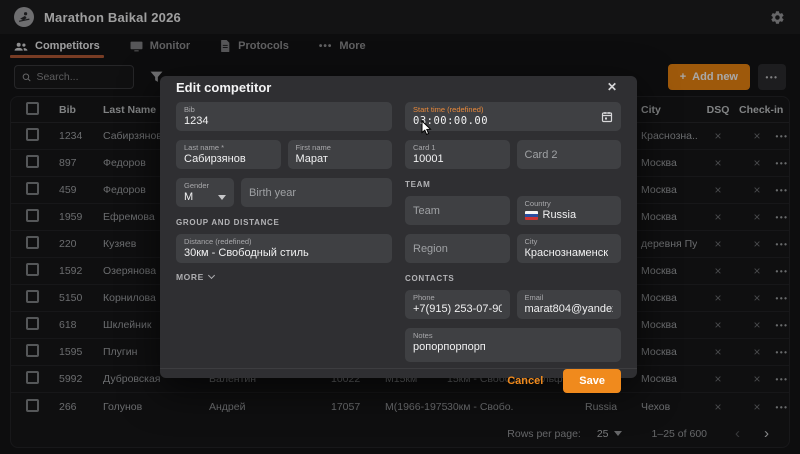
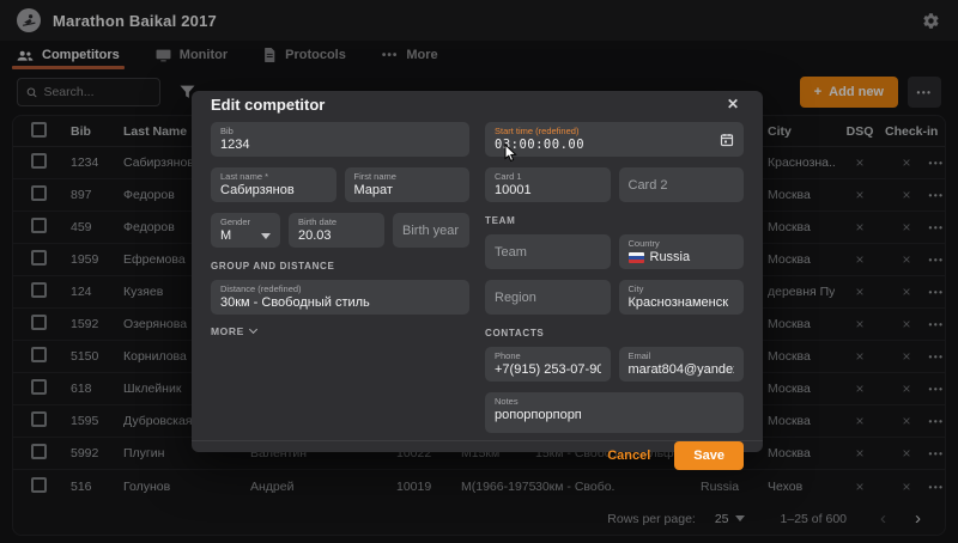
- Marathon Baikal 2026
+ Marathon Baikal 2017
  Competitors
  Monitor
  Protocols
  •••
  More
  Search...
  +
  Add new
  •••
  Bib
  Last Name
  City
  DSQ
  Check-
  1234
  Сабирзяно
  Краснозна..
  ×
  ×
  •••
  897
  Федоров
  Москва
  ×
  ×
  •••
  459
  Федоров
  Москва
  ×
  ×
  •••
  1959
  Ефремова
  Москва
  ×
  ×
  •••
- 220
+ 124
  Кузяев
  деревня Пу
  ×
  ×
  •••
  1592
  Озерянова
  Москва
  ×
  ×
  •••
  5150
  Корнилова
  Москва
  ×
  ×
  •••
  618
  Шклейник
  Москва
  ×
  ×
  •••
  1595
- Плугин
+ Дубровская
  Москва
  ×
  ×
  •••
  5992
- Дубровская
+ Плугин
  Валентин
  10022
  М15км
  15км - Свобо.
  Москва
  ×
  ×
  •••
- 266
+ 516
  Голунов
  Андрей
- 17057
+ 10019
  М(1966-1975
  30км - Свобо.
  Russia
  Чехов
  ×
  ×
  •••
  Rows per page:
  25
  1–25 of 600
  ‹
  ›
  Edit competitor
  ✕
  Bib
  1234
  Last name *
  Сабирзянов
  First name
  Марат
  Gender
  М
+ Birth date
+ 20.03
  Birth year
  GROUP AND DISTANCE
  Distance (redefined)
  30км - Свободный стиль
  MORE
  Start time (redefined)
  03:00:00.00
  Card 1
  10001
  Card 2
  TEAM
  Team
  Country
  Russia
  Region
  City
  Краснознаменск
  CONTACTS
  Phone
  +7(915) 253-07-90
  Email
  marat804@yande
  Notes
  ропорпорпорп
  Cancel
  Save
